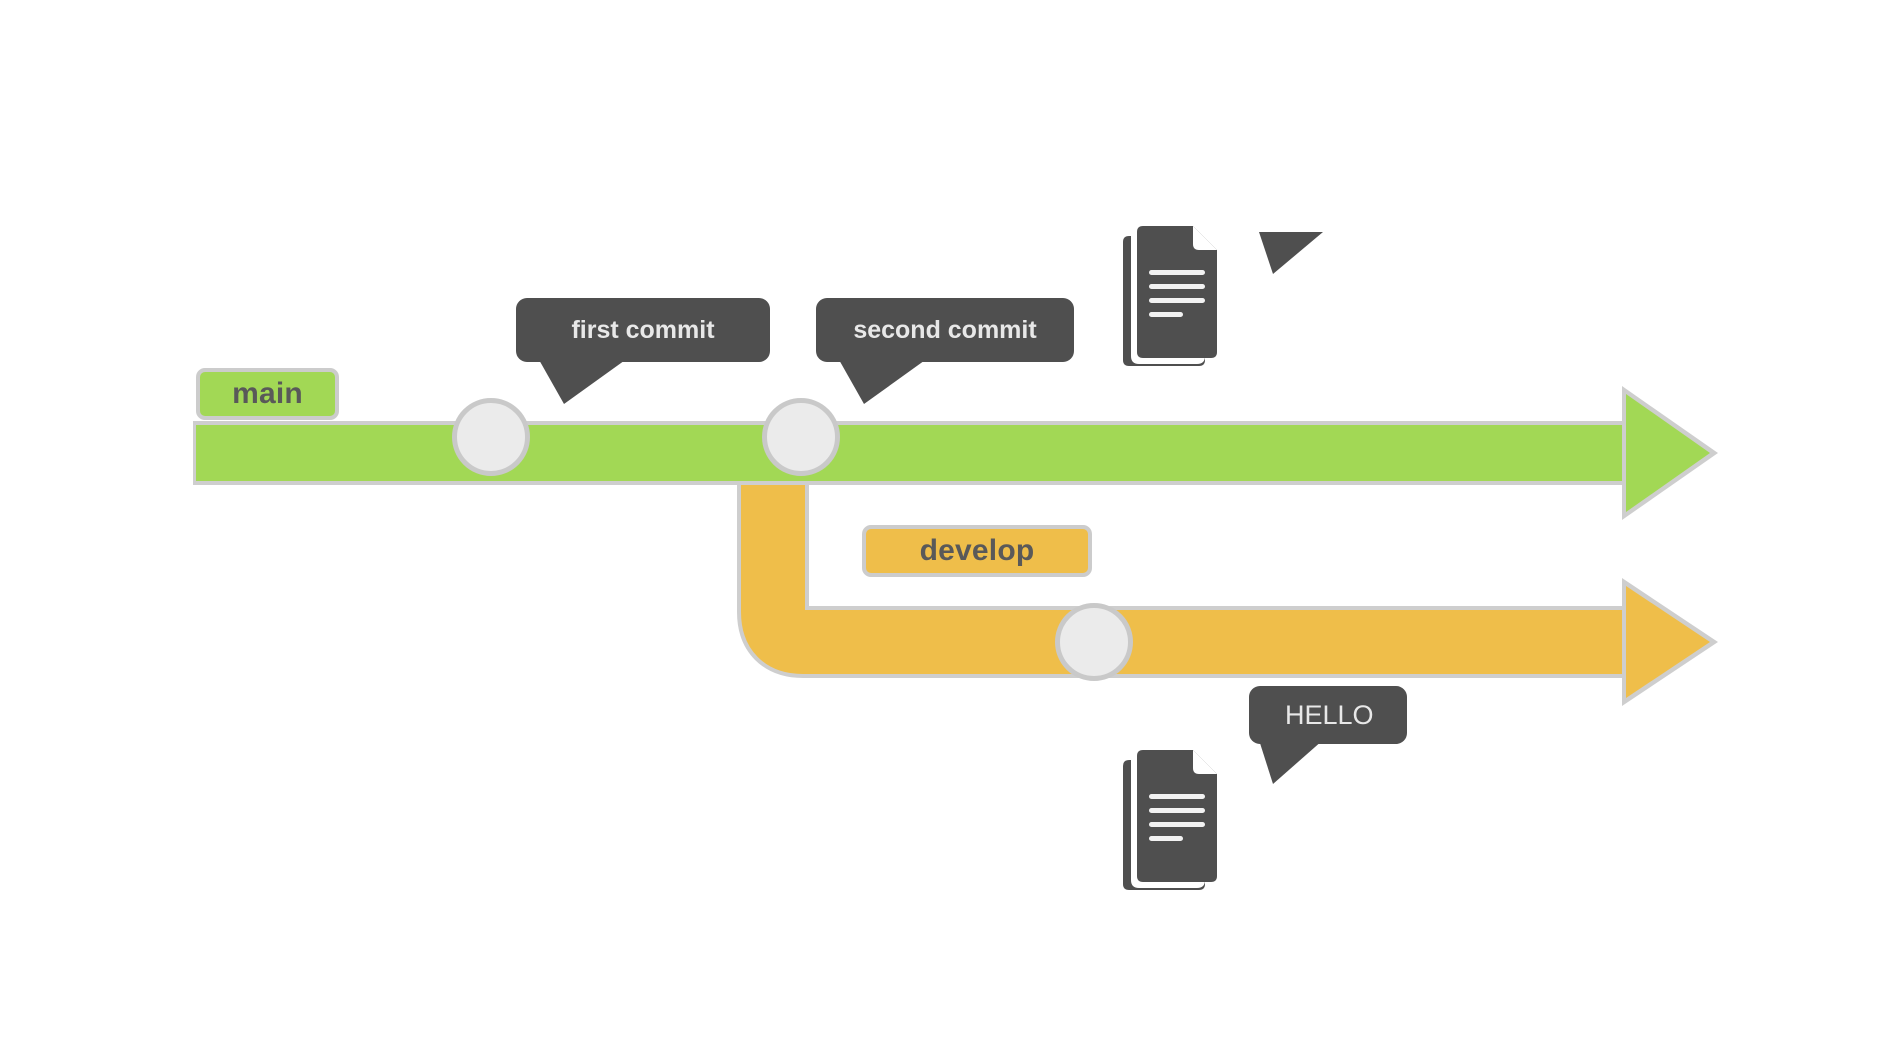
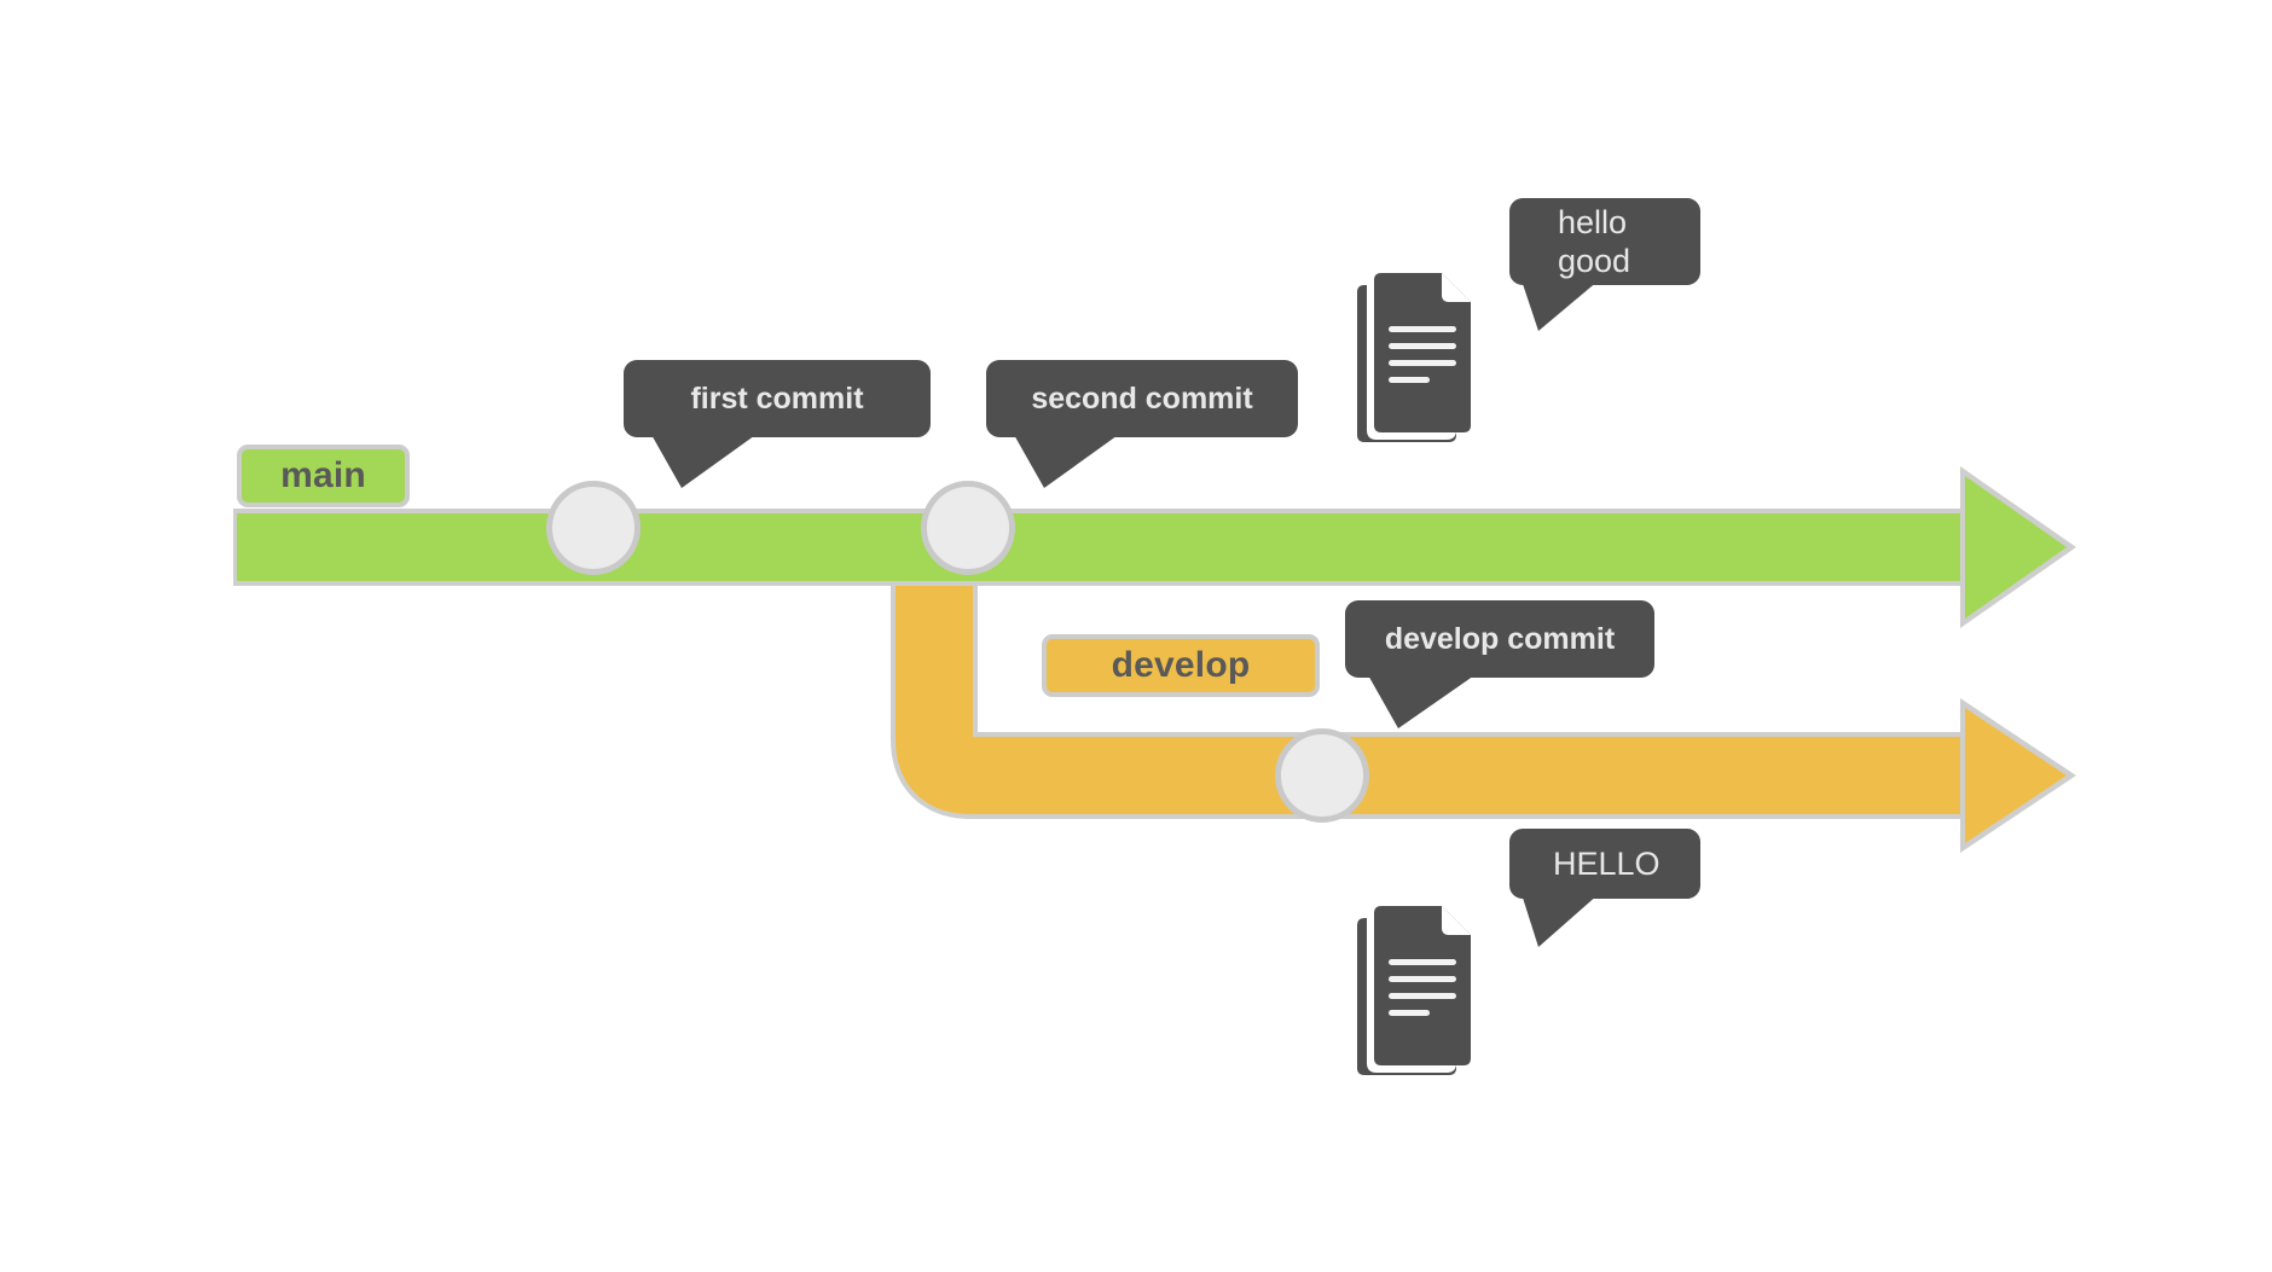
  main
  develop
  first commit
  second commit
+ develop commit
+ hello
+ good
  HELLO
